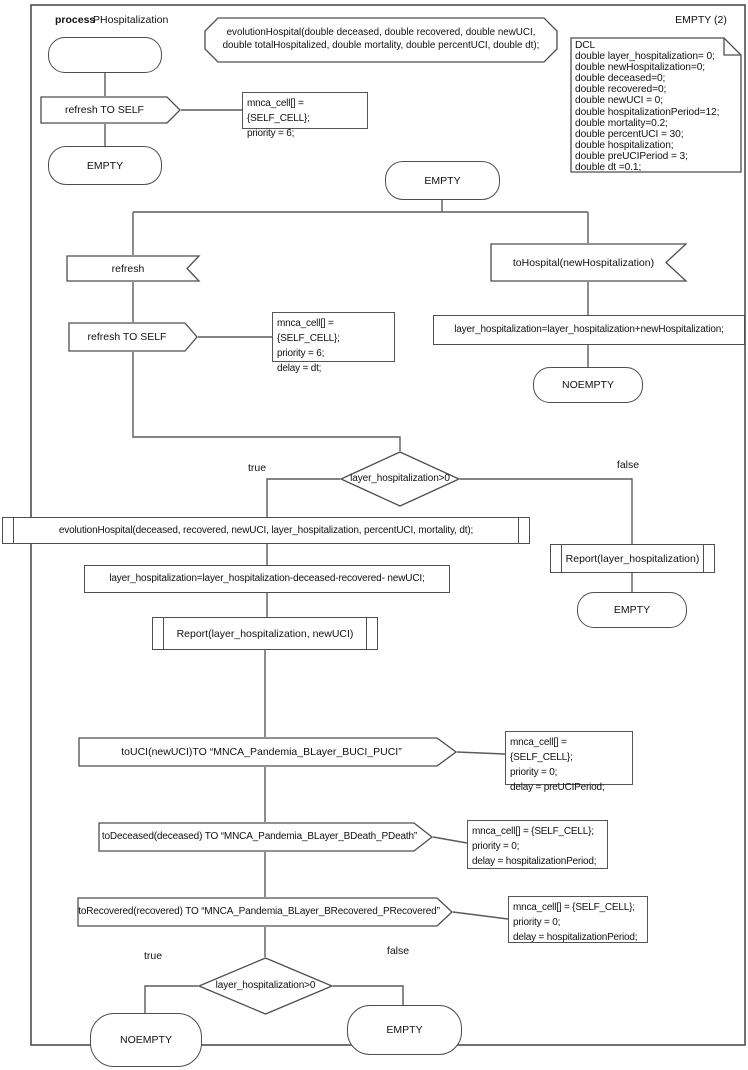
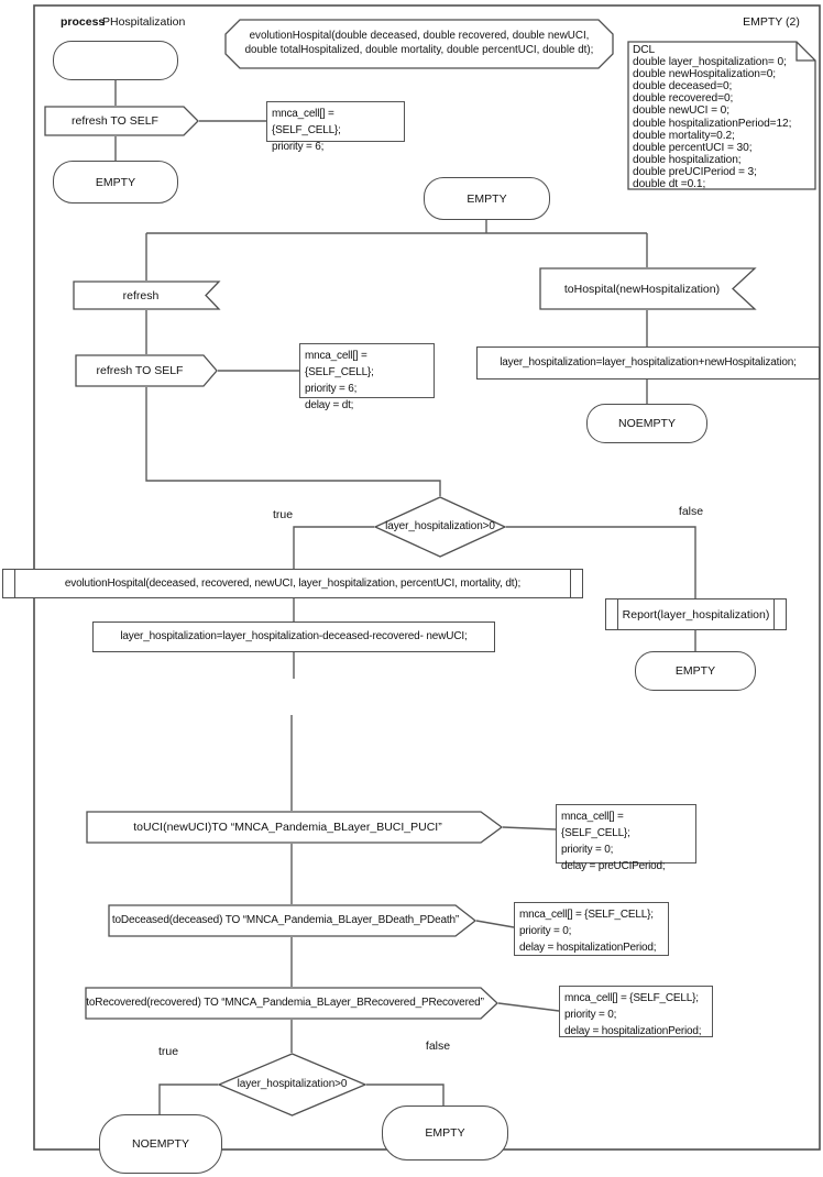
  process
  PHospitalization
  EMPTY (2)
  evolutionHospital(double deceased, double recovered, double newUCI,
  double totalHospitalized, double mortality, double percentUCI, double dt);
  DCL
  double layer_hospitalization= 0;
  double newHospitalization=0;
  double deceased=0;
  double recovered=0;
  double newUCI = 0;
  double hospitalizationPeriod=12;
  double mortality=0.2;
  double percentUCI = 30;
  double hospitalization;
  double preUCIPeriod = 3;
  double dt =0.1;
  refresh TO SELF
  mnca_cell[] = {SELF_CELL};
  priority = 6;
  EMPTY
  EMPTY
  refresh
  refresh TO SELF
  mnca_cell[] = {SELF_CELL};
  priority = 6;
  delay = dt;
  toHospital(newHospitalization)
  layer_hospitalization=layer_hospitalization+newHospitalization;
  NOEMPTY
  layer_hospitalization>0
  true
  false
  evolutionHospital(deceased, recovered, newUCI, layer_hospitalization, percentUCI, mortality, dt);
  Report(layer_hospitalization)
  EMPTY
  layer_hospitalization=layer_hospitalization-deceased-recovered- newUCI;
- Report(layer_hospitalization, newUCI)
  toUCI(newUCI)TO “MNCA_Pandemia_BLayer_BUCI_PUCI”
  mnca_cell[] = {SELF_CELL};
  priority = 0;
  delay = preUCIPeriod;
  toDeceased(deceased) TO “MNCA_Pandemia_BLayer_BDeath_PDeath”
  mnca_cell[] = {SELF_CELL};
  priority = 0;
  delay = hospitalizationPeriod;
  toRecovered(recovered) TO “MNCA_Pandemia_BLayer_BRecovered_PRecovered”
  mnca_cell[] = {SELF_CELL};
  priority = 0;
  delay = hospitalizationPeriod;
  layer_hospitalization>0
  true
  false
  NOEMPTY
  EMPTY
